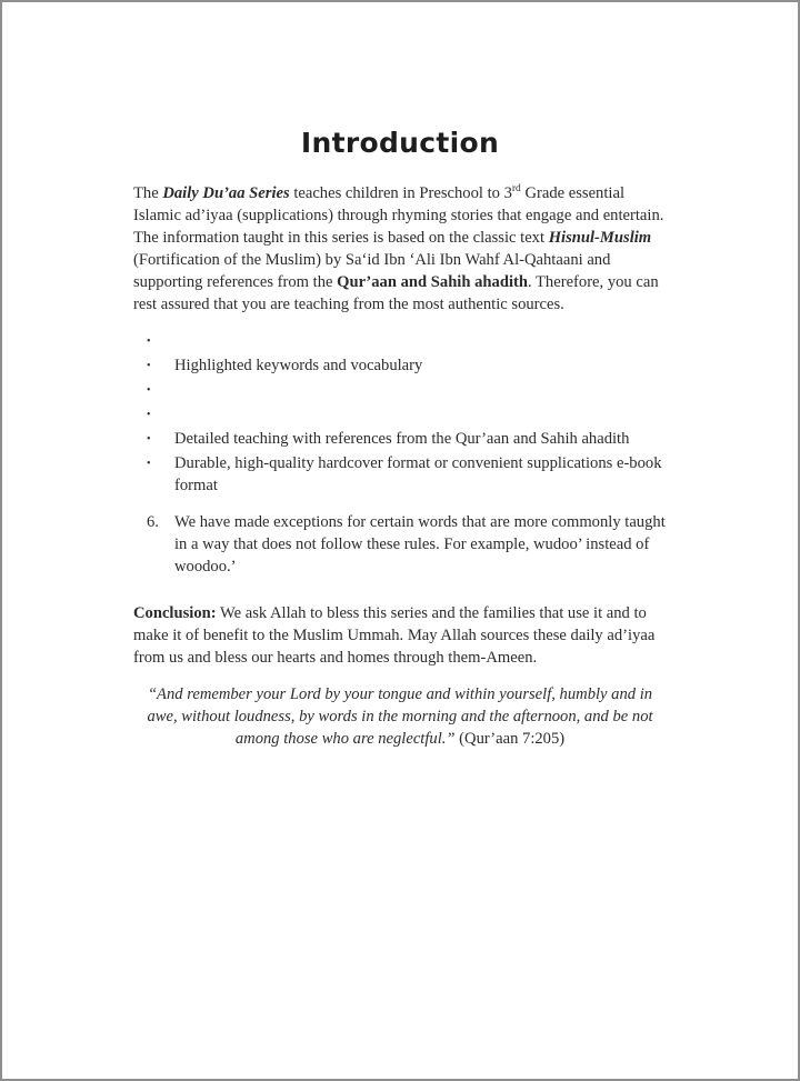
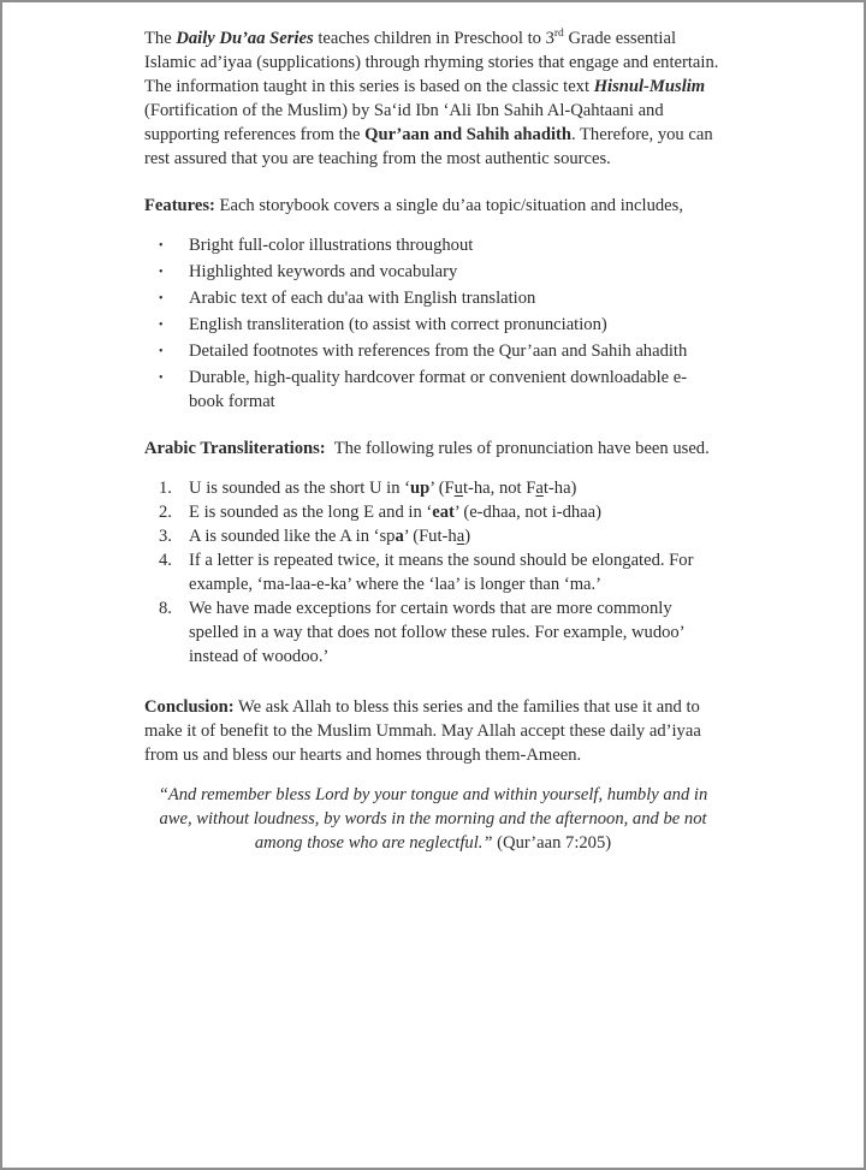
- Introduction
- The Daily Du’aa Series teaches children in Preschool to 3rd Grade essential Islamic ad’iyaa (supplications) through rhyming stories that engage and entertain. The information taught in this series is based on the classic text Hisnul-Muslim (Fortification of the Muslim) by Sa‘id Ibn ‘Ali Ibn Wahf Al-Qahtaani and supporting references from the Qur’aan and Sahih ahadith. Therefore, you can rest assured that you are teaching from the most authentic sources.
+ The Daily Du’aa Series teaches children in Preschool to 3rd Grade essential Islamic ad’iyaa (supplications) through rhyming stories that engage and entertain. The information taught in this series is based on the classic text Hisnul-Muslim (Fortification of the Muslim) by Sa‘id Ibn ‘Ali Ibn Sahih Al-Qahtaani and supporting references from the Qur’aan and Sahih ahadith. Therefore, you can rest assured that you are teaching from the most authentic sources.
+ Features: Each storybook covers a single du’aa topic/situation and includes,
  •
+ Bright full-color illustrations throughout
  •
  Highlighted keywords and vocabulary
  •
+ Arabic text of each du'aa with English translation
  •
+ English transliteration (to assist with correct pronunciation)
  •
- Detailed teaching with references from the Qur’aan and Sahih ahadith
+ Detailed footnotes with references from the Qur’aan and Sahih ahadith
  •
- Durable, high-quality hardcover format or convenient supplications e-book format
+ Durable, high-quality hardcover format or convenient downloadable e-book format
+ Arabic Transliterations: The following rules of pronunciation have been used.
+ 1.
+ U is sounded as the short U in ‘up’ (Fut-ha, not Fat-ha)
+ 2.
+ E is sounded as the long E and in ‘eat’ (e-dhaa, not i-dhaa)
+ 3.
+ A is sounded like the A in ‘spa’ (Fut-ha)
+ 4.
+ If a letter is repeated twice, it means the sound should be elongated. For example, ‘ma-laa-e-ka’ where the ‘laa’ is longer than ‘ma.’
- 6.
+ 8.
- We have made exceptions for certain words that are more commonly taught in a way that does not follow these rules. For example, wudoo’ instead of woodoo.’
+ We have made exceptions for certain words that are more commonly spelled in a way that does not follow these rules. For example, wudoo’ instead of woodoo.’
- Conclusion: We ask Allah to bless this series and the families that use it and to make it of benefit to the Muslim Ummah. May Allah sources these daily ad’iyaa from us and bless our hearts and homes through them-Ameen.
+ Conclusion: We ask Allah to bless this series and the families that use it and to make it of benefit to the Muslim Ummah. May Allah accept these daily ad’iyaa from us and bless our hearts and homes through them-Ameen.
- “And remember your Lord by your tongue and within yourself, humbly and in awe, without loudness, by words in the morning and the afternoon, and be not among those who are neglectful.” (Qur’aan 7:205)
+ “And remember bless Lord by your tongue and within yourself, humbly and in awe, without loudness, by words in the morning and the afternoon, and be not among those who are neglectful.” (Qur’aan 7:205)
